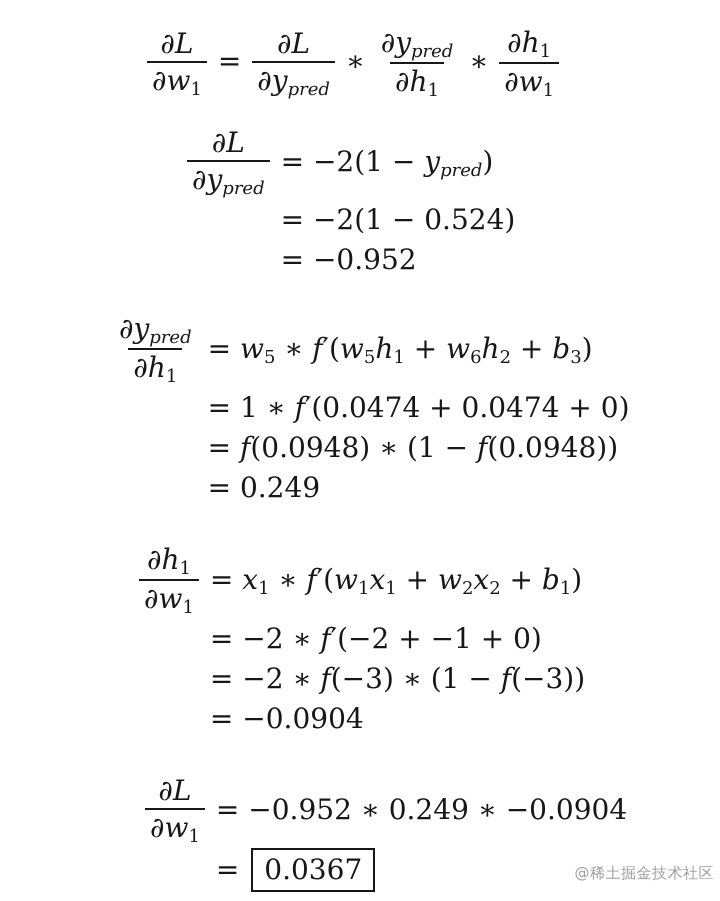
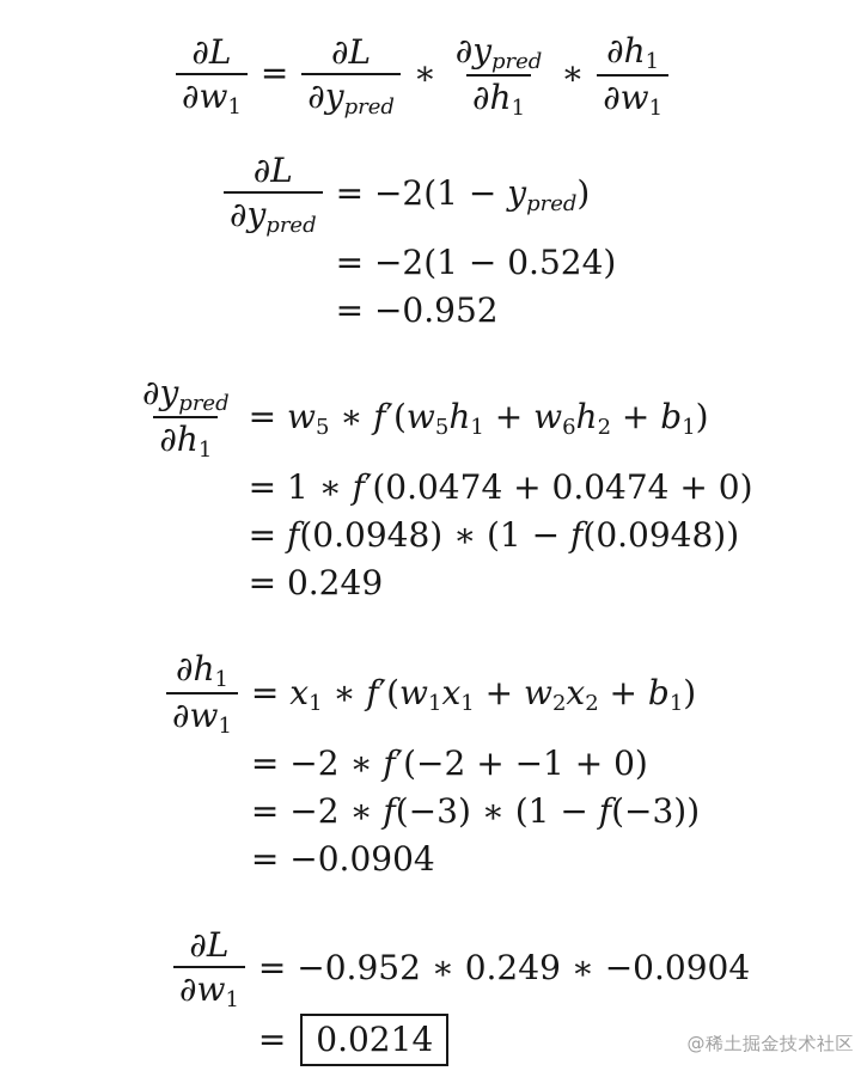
  ∂L
  ∂w1
  =
  ∂L
  ∂ypred
  ∗
  ∂ypred
  ∂h1
  ∗
  ∂h1
  ∂w1
  ∂L
  ∂ypred
  = −2(1 − ypred)
  = −2(1 − 0.524)
  = −0.952
  ∂ypred
  ∂h1
- = w5 ∗ f′(w5h1 + w6h2 + b3)
+ = w5 ∗ f′(w5h1 + w6h2 + b1)
  = 1 ∗ f′(0.0474 + 0.0474 + 0)
  = f(0.0948) ∗ (1 − f(0.0948))
  = 0.249
  ∂h1
  ∂w1
  = x1 ∗ f′(w1x1 + w2x2 + b1)
  = −2 ∗ f′(−2 + −1 + 0)
  = −2 ∗ f(−3) ∗ (1 − f(−3))
  = −0.0904
  ∂L
  ∂w1
  = −0.952 ∗ 0.249 ∗ −0.0904
- = 0.0367
+ = 0.0214
  @稀土掘金技术社区
